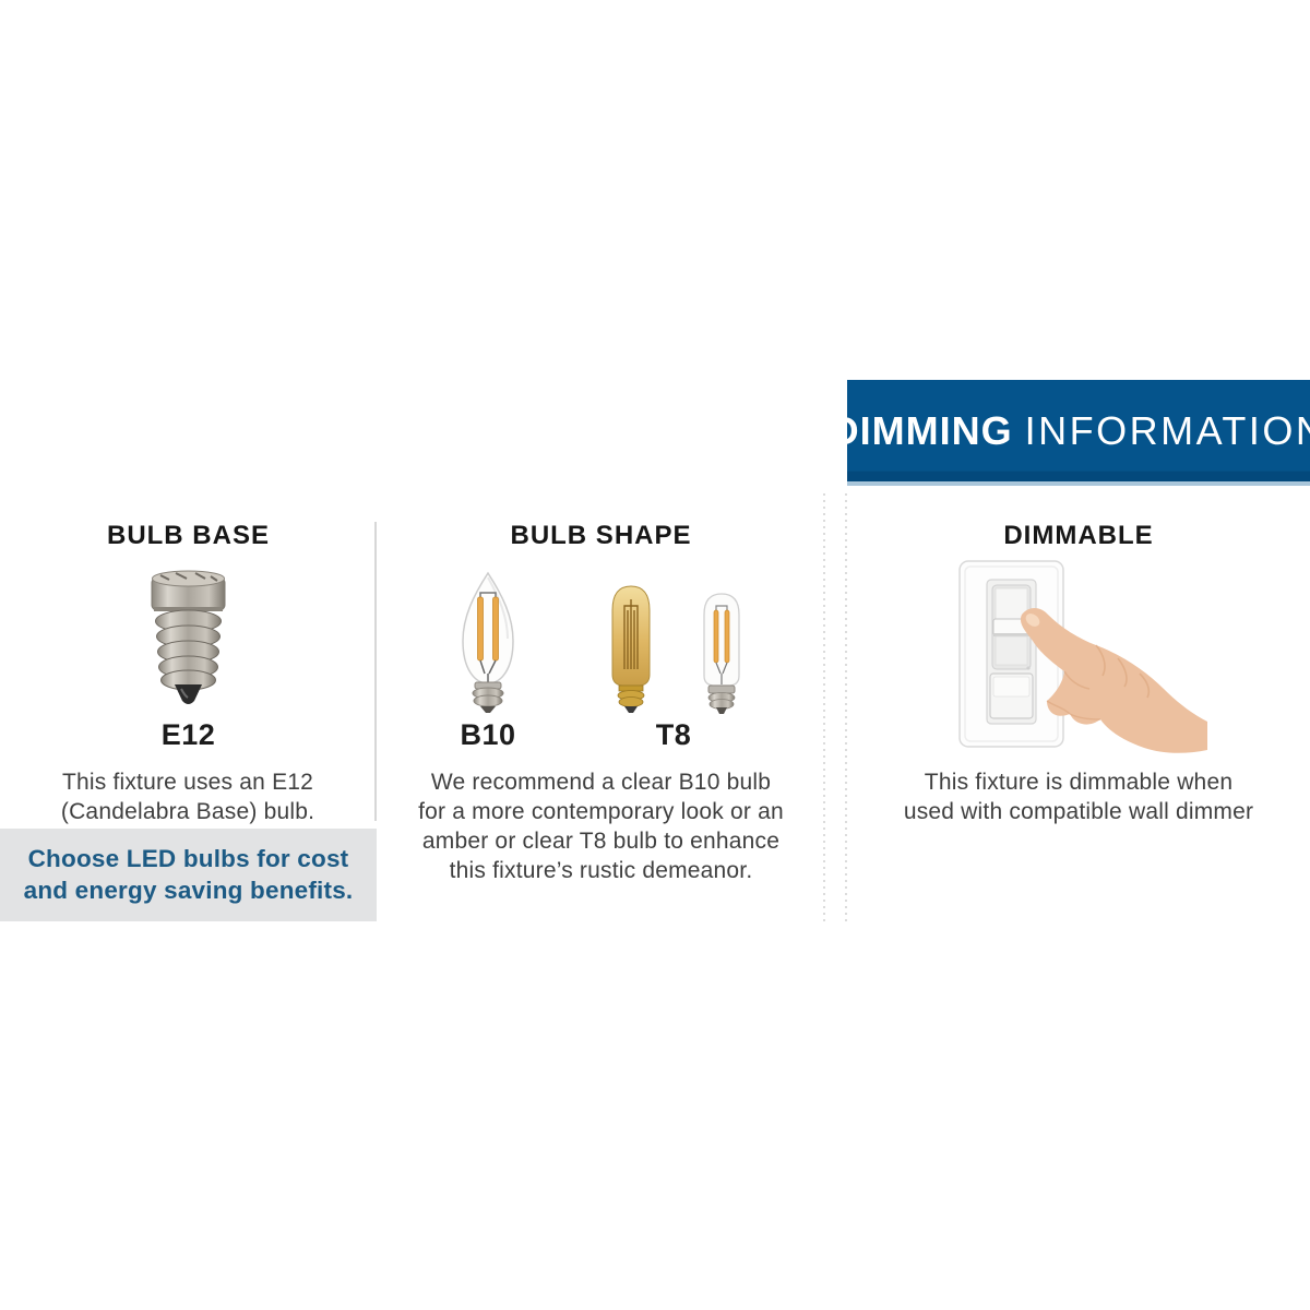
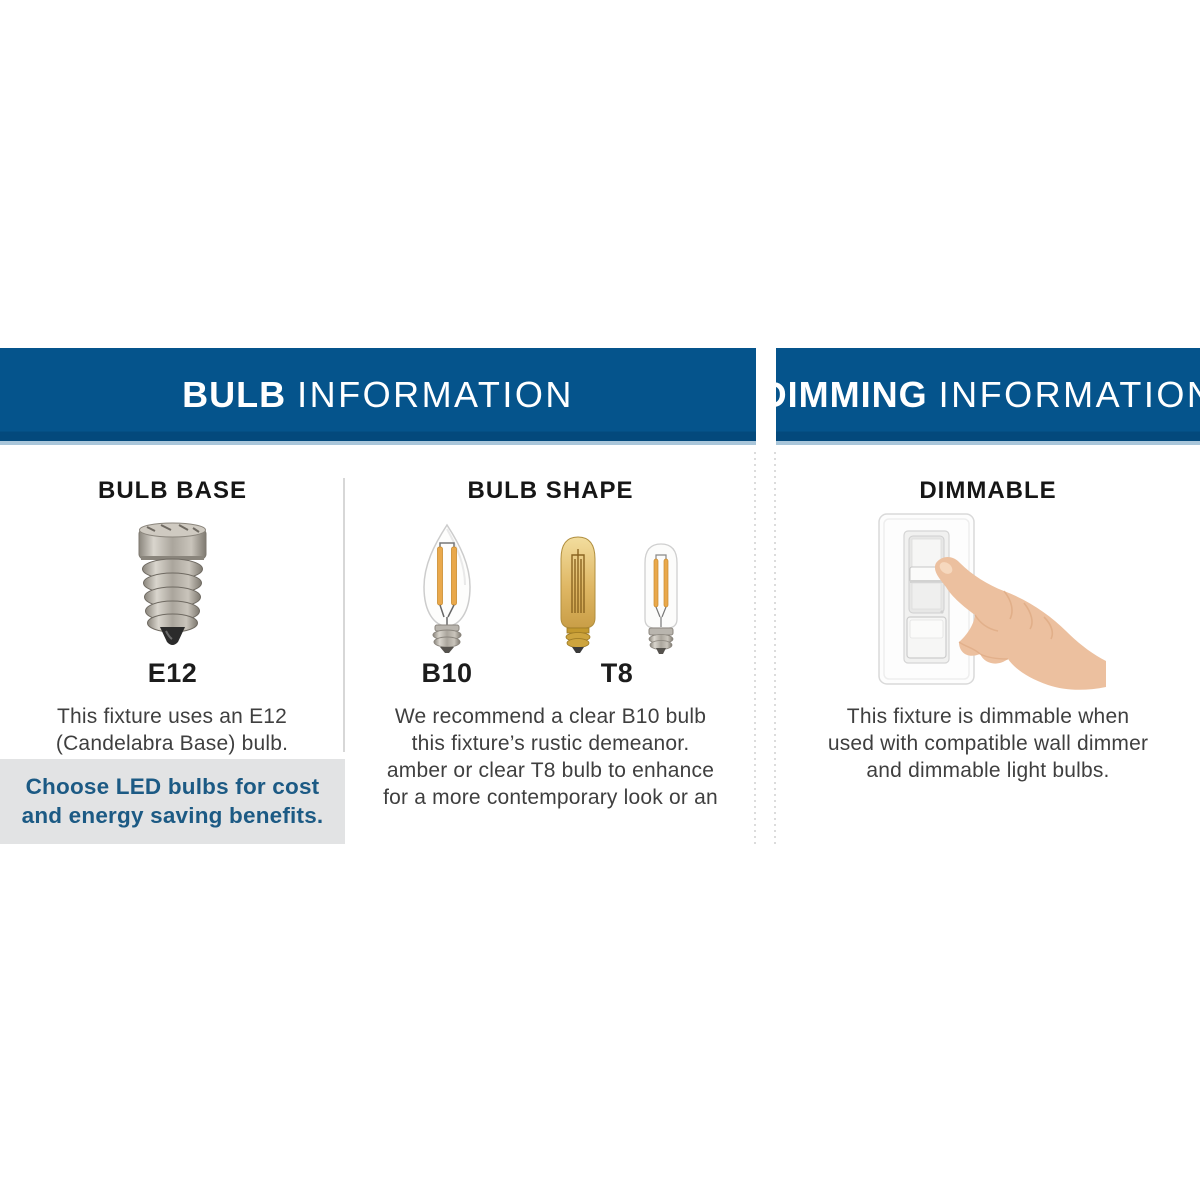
+ BULB
+ INFORMATION
  DIMMING
  INFORMATIO
  BULB BASE
  E12
  This fixture uses an E12
  (Candelabra Base) bulb.
  Choose LED bulbs for cost
  and energy saving benefits.
  BULB SHAPE
  B10
  T8
  We recommend a clear B10 bulb
- for a more contemporary look or an
+ this fixture’s rustic demeanor.
  amber or clear T8 bulb to enhance
- this fixture’s rustic demeanor.
+ for a more contemporary look or an
  DIMMABLE
  This fixture is dimmable when
  used with compatible wall dimmer
+ and dimmable light bulbs.
